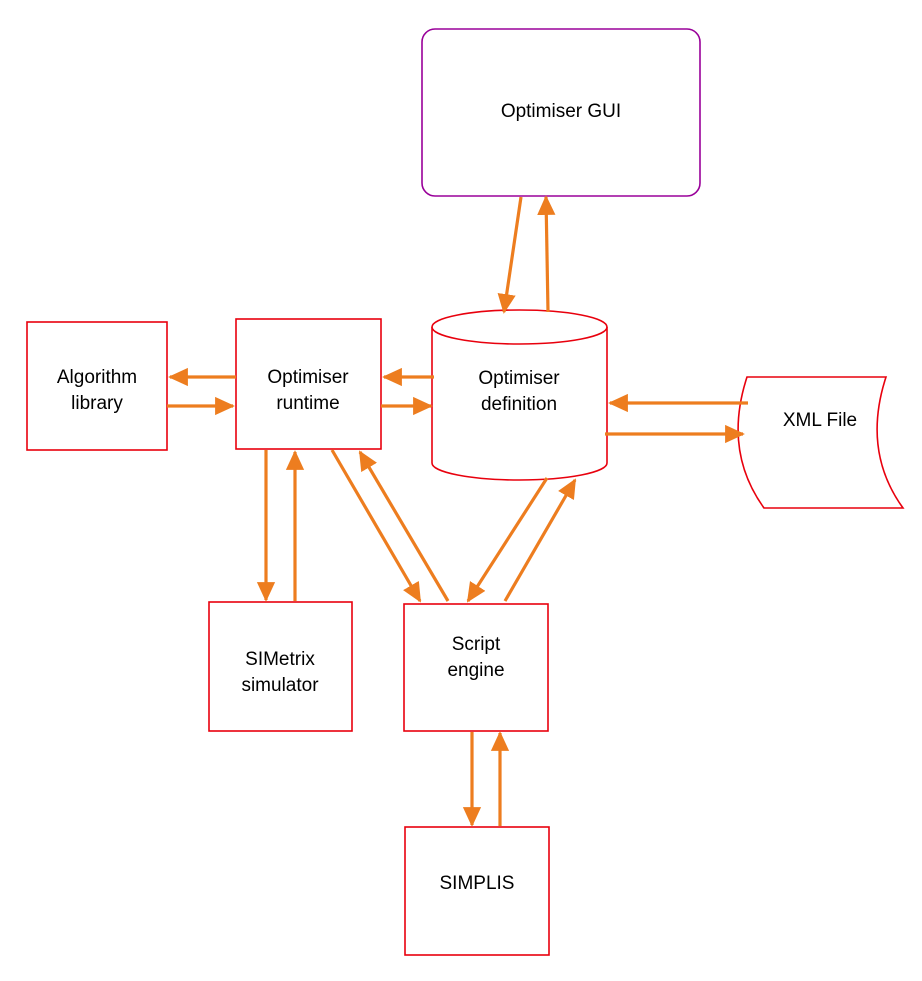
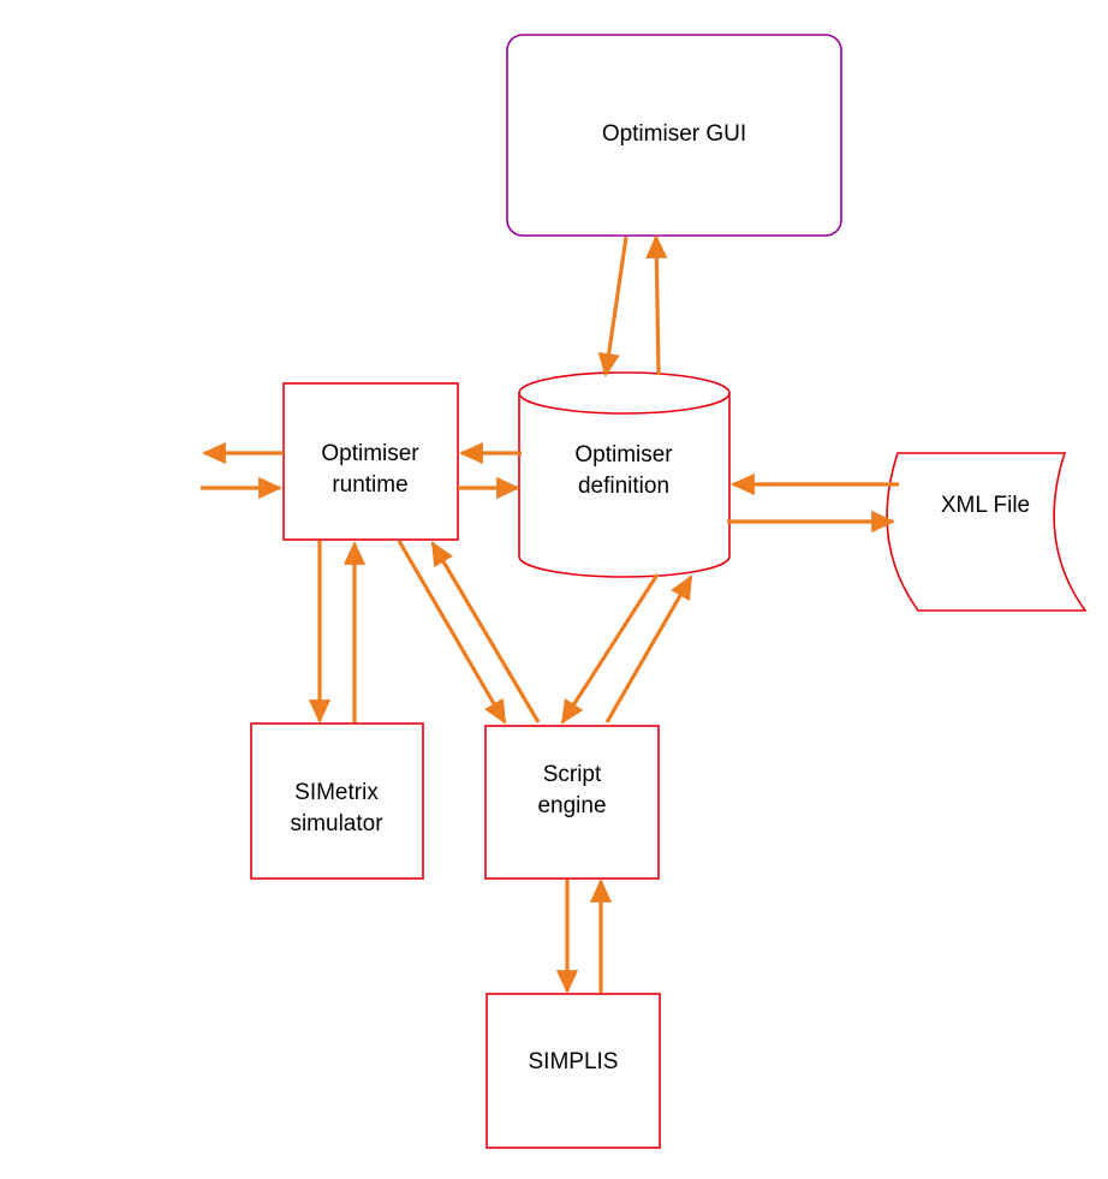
  Optimiser GUI
- Algorithm
- library
  Optimiser
  runtime
  Optimiser
  definition
  XML File
  SIMetrix
  simulator
  Script
  engine
  SIMPLIS
